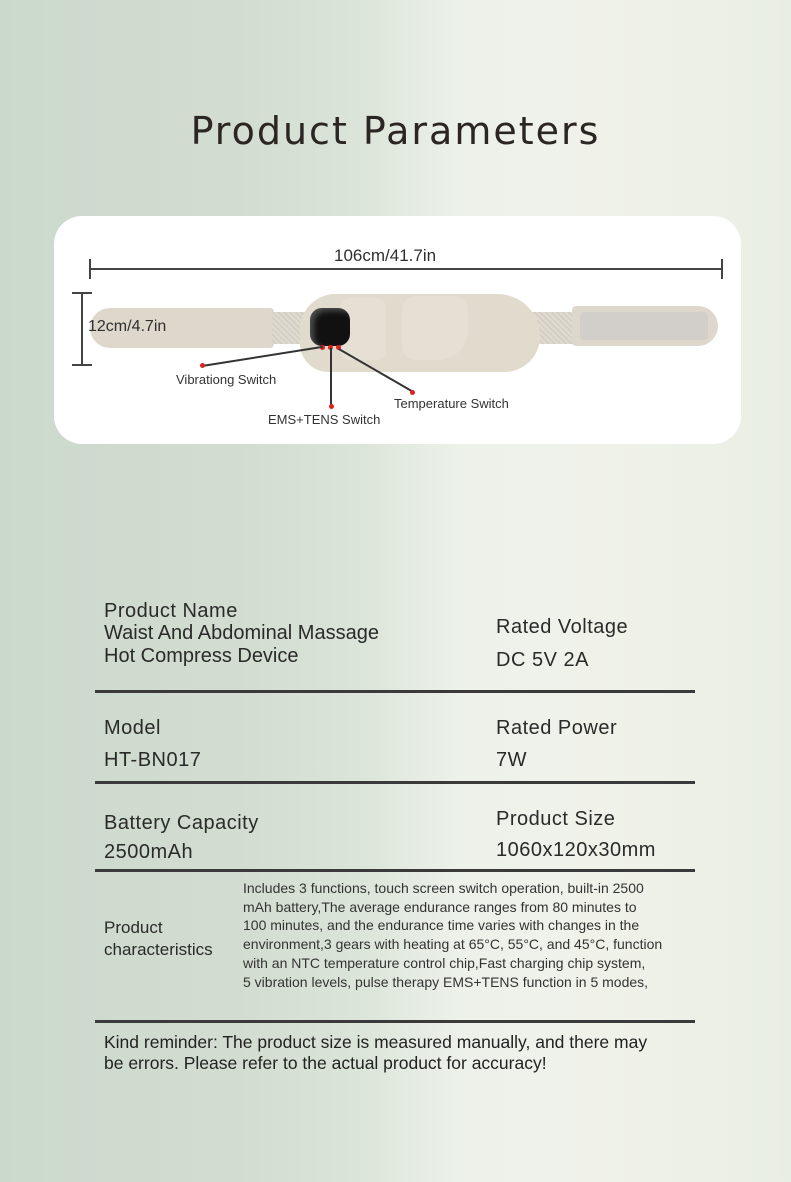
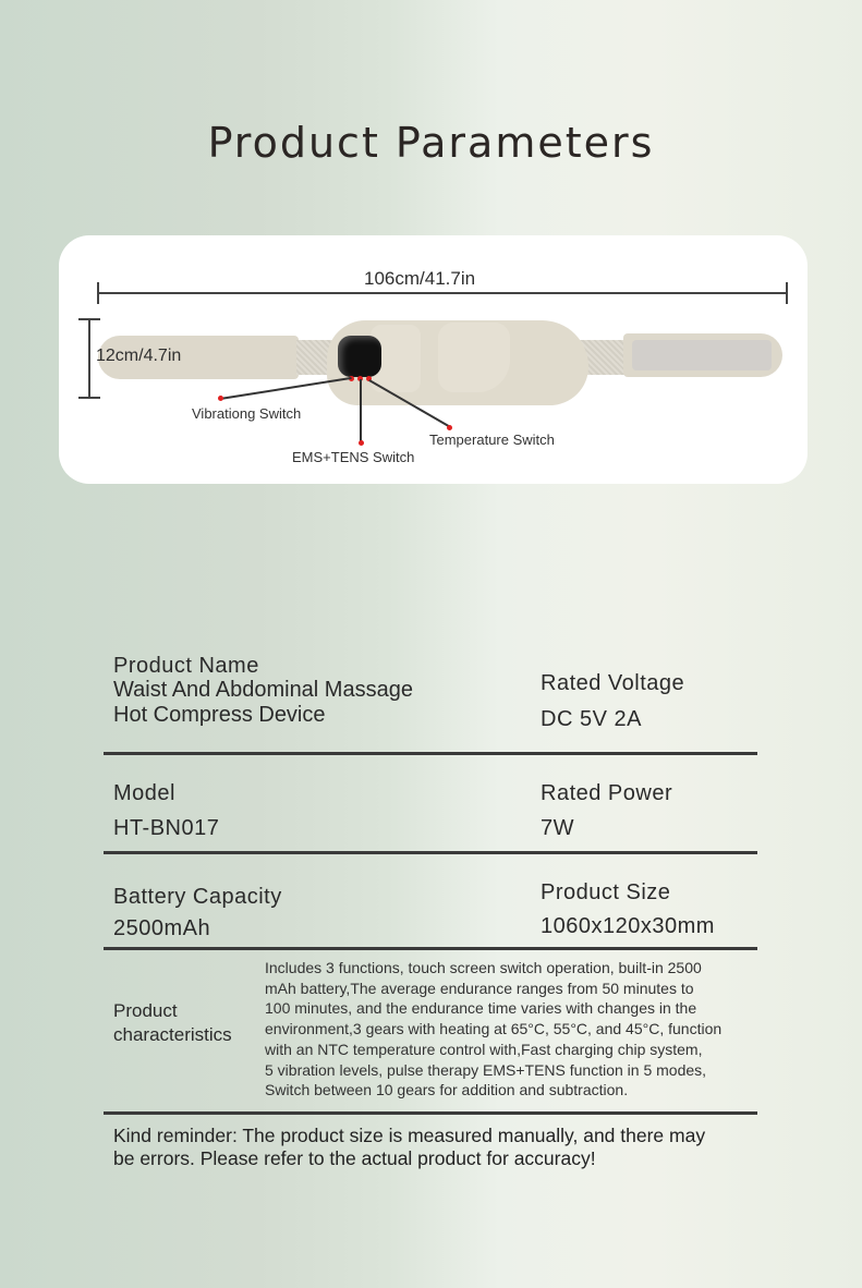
  Product Parameters
  106cm/41.7in
  12cm/4.7in
  Vibrationg Switch
  EMS+TENS Switch
  Temperature Switch
  Product Name
  Waist And Abdominal Massage
  Hot Compress Device
  Rated Voltage
  DC 5V 2A
  Model
  HT-BN017
  Rated Power
  7W
  Battery Capacity
  2500mAh
  Product Size
  1060x120x30mm
  Product
  characteristics
  Includes 3 functions, touch screen switch operation, built-in 2500
- mAh battery,The average endurance ranges from 80 minutes to
+ mAh battery,The average endurance ranges from 50 minutes to
  100 minutes, and the endurance time varies with changes in the
  environment,3 gears with heating at 65°C, 55°C, and 45°C, function
- with an NTC temperature control chip,Fast charging chip system,
+ with an NTC temperature control with,Fast charging chip system,
  5 vibration levels, pulse therapy EMS+TENS function in 5 modes,
+ Switch between 10 gears for addition and subtraction.
  Kind reminder: The product size is measured manually, and there may
  be errors. Please refer to the actual product for accuracy!
